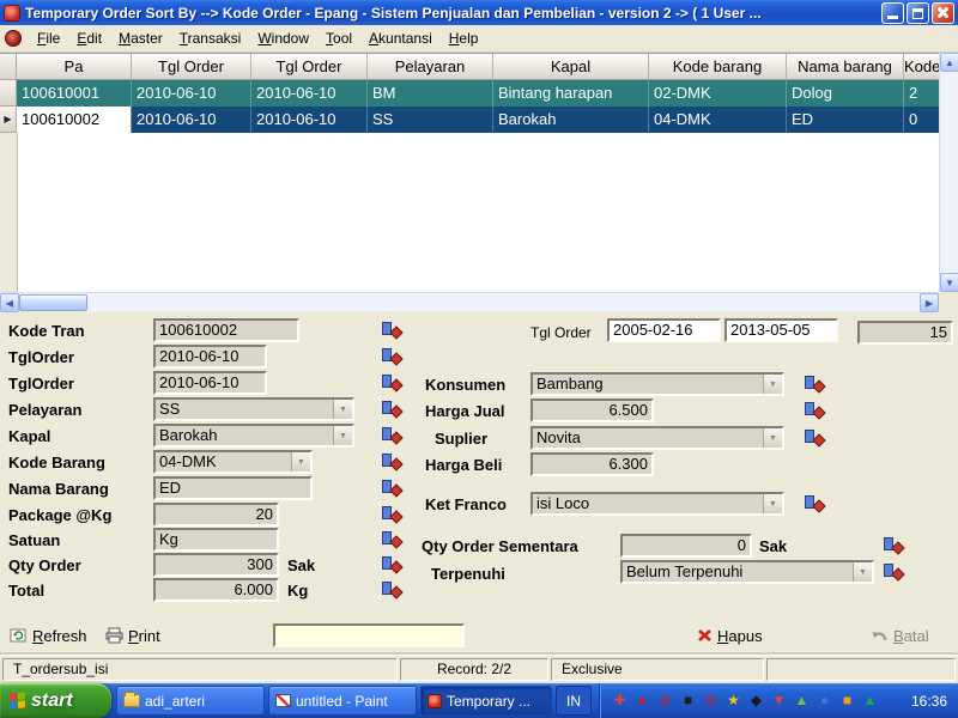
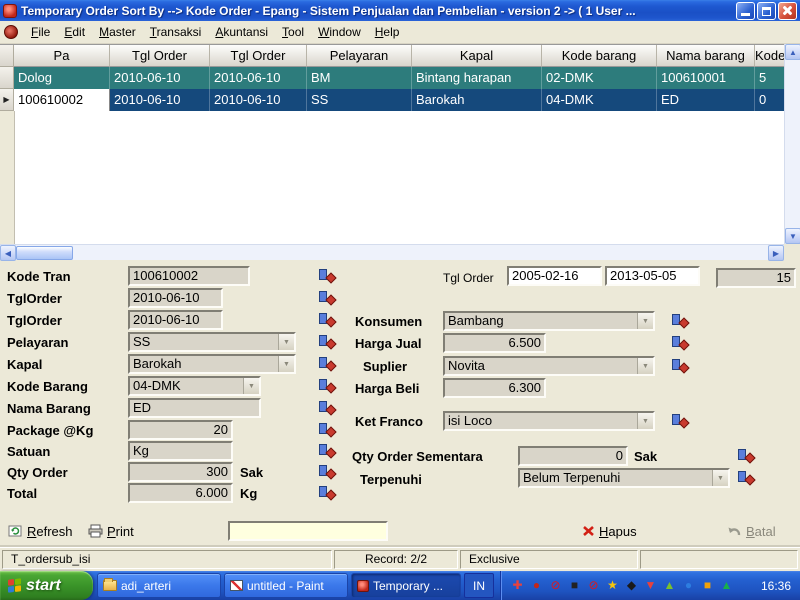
  Temporary Order Sort By --> Kode Order - Epang - Sistem Penjualan dan Pembelian - version 2 -> ( 1 User ...
  File
  Edit
  Master
  Transaksi
- Window
+ Akuntansi
  Tool
- Akuntansi
+ Window
  Help
  Pa
  Tgl Order
  Tgl Order
  Pelayaran
  Kapal
  Kode barang
  Nama barang
  Kode
- 100610001
+ Dolog
  2010-06-10
  2010-06-10
  BM
  Bintang harapan
  02-DMK
- Dolog
+ 100610001
- 2
+ 5
  ▶
  100610002
  2010-06-10
  2010-06-10
  SS
  Barokah
  04-DMK
  ED
  0
  ▲
  ▼
  ◀
  ▶
  Kode Tran
  100610002
  TglOrder
  2010-06-10
  TglOrder
  2010-06-10
  Pelayaran
  SS
  Kapal
  Barokah
  Kode Barang
  04-DMK
  Nama Barang
  ED
  Package @Kg
  20
  Satuan
  Kg
  Qty Order
  300
  Sak
  Total
  6.000
  Kg
  Tgl Order
  2005-02-16
  2013-05-05
  15
  Konsumen
  Bambang
  Harga Jual
  6.500
  Suplier
  Novita
  Harga Beli
  6.300
  Ket Franco
  isi Loco
  Qty Order Sementara
  0
  Sak
  Terpenuhi
  Belum Terpenuhi
  Refresh
  Print
  Hapus
  Batal
  T_ordersub_isi
  Record: 2/2
  Exclusive
  start
  adi_arteri
  untitled - Paint
  Temporary ...
  IN
  ✚
  ●
  ⊘
  ■
  ⊘
  ★
  ◆
  ▼
  ▲
  ●
  ■
  ▲
  16:36
